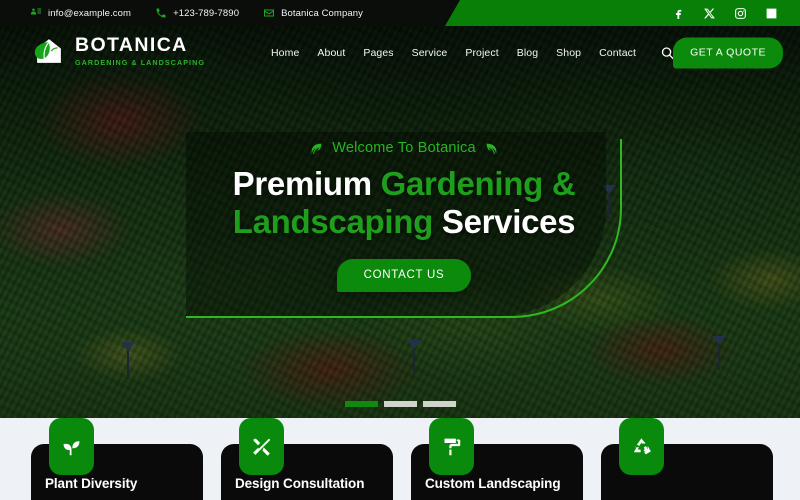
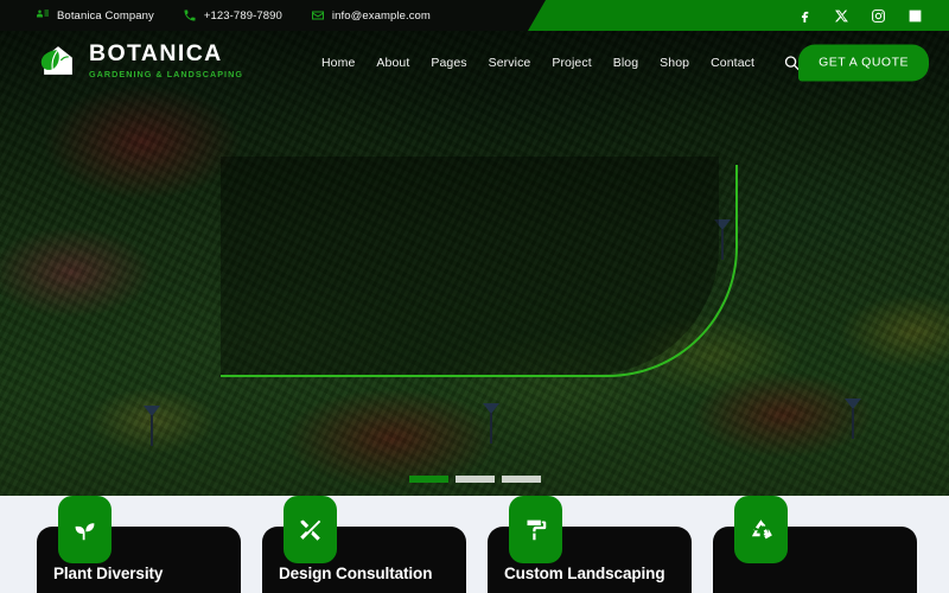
- Welcome To Botanica
- Premium Gardening &
- Landscaping Services
- CONTACT US
- info@example.com
+ Botanica Company
  +123-789-7890
- Botanica Company
+ info@example.com
  BOTANICA
  GARDENING & LANDSCAPING
  Home
  About
  Pages
  Service
  Project
  Blog
  Shop
  Contact
  GET A QUOTE
  Plant Diversity
  Design Consultation
  Custom Landscaping
